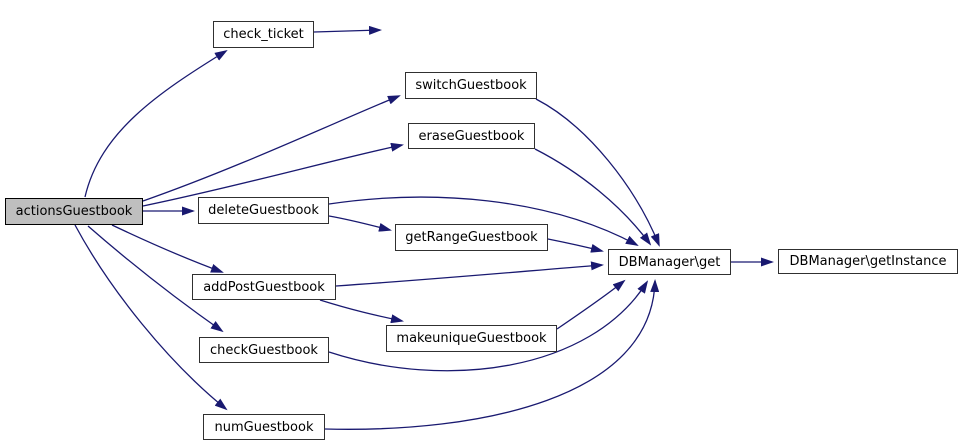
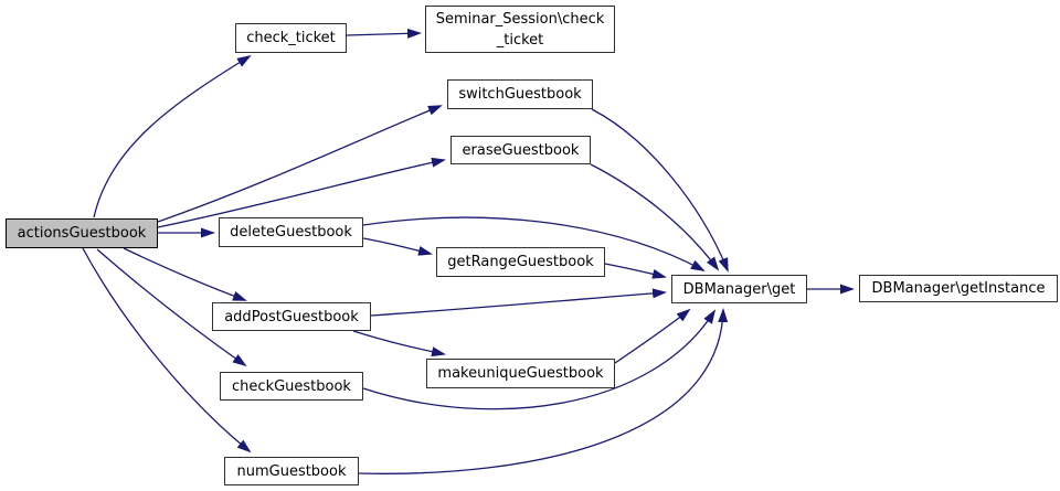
  actionsGuestbook
  check_ticket
+ Seminar_Session\check
+ _ticket
  switchGuestbook
  eraseGuestbook
  deleteGuestbook
  getRangeGuestbook
  addPostGuestbook
  makeuniqueGuestbook
  checkGuestbook
  numGuestbook
  DBManager\get
  DBManager\getInstance
